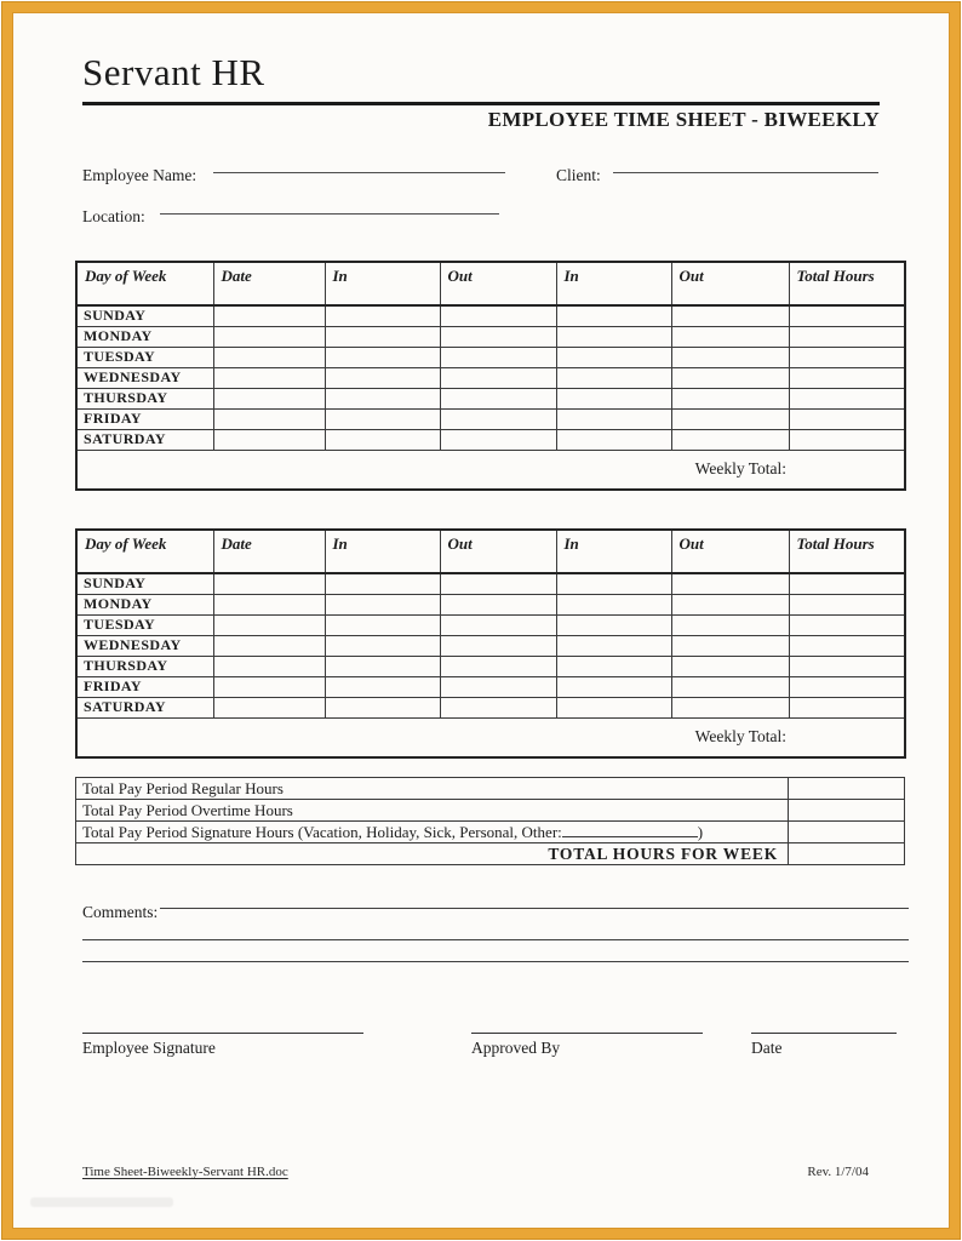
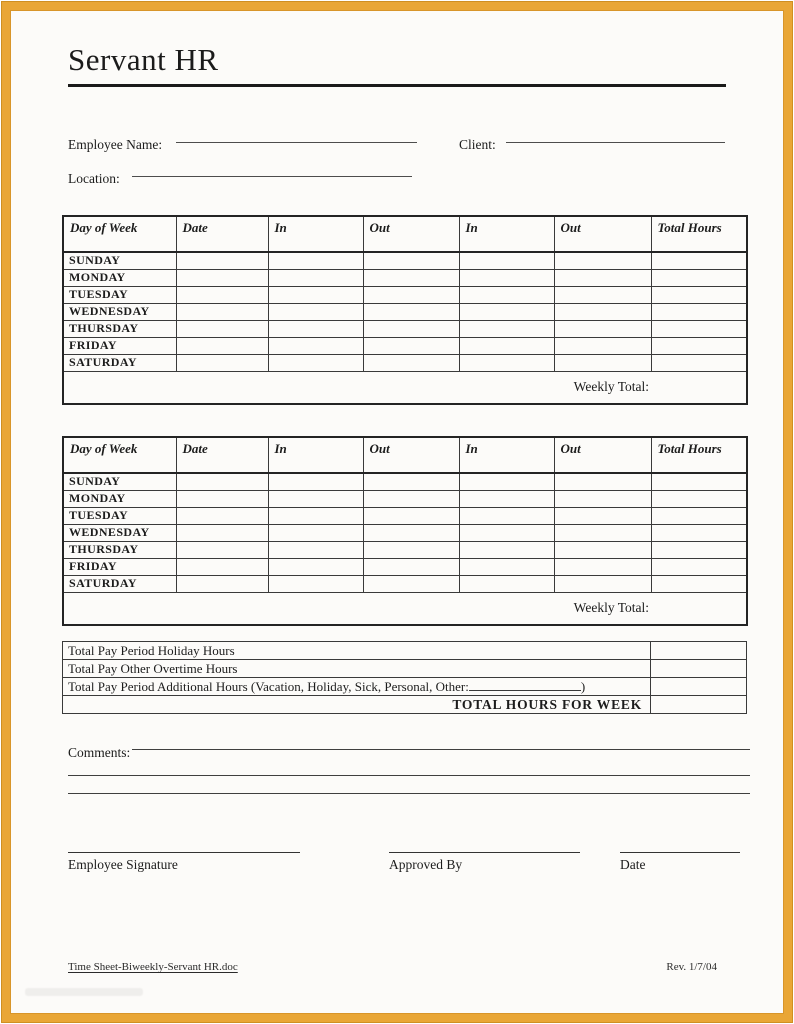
  Servant HR
- EMPLOYEE TIME SHEET - BIWEEKLY
  Employee Name:
  Client:
  Location:
  Day of Week	Date	In	Out	In	Out	Total Hours
  SUNDAY
  MONDAY
  TUESDAY
  WEDNESDAY
  THURSDAY
  FRIDAY
  SATURDAY
  Weekly Total:
  Day of Week	Date	In	Out	In	Out	Total Hours
  SUNDAY
  MONDAY
  TUESDAY
  WEDNESDAY
  THURSDAY
  FRIDAY
  SATURDAY
  Weekly Total:
- Total Pay Period Regular Hours
+ Total Pay Period Holiday Hours
- Total Pay Period Overtime Hours
+ Total Pay Other Overtime Hours
- Total Pay Period Signature Hours (Vacation, Holiday, Sick, Personal, Other: )
+ Total Pay Period Additional Hours (Vacation, Holiday, Sick, Personal, Other: )
  TOTAL HOURS FOR WEEK
  Comments:
  Employee Signature
  Approved By
  Date
  Time Sheet-Biweekly-Servant HR.doc
  Rev. 1/7/04
